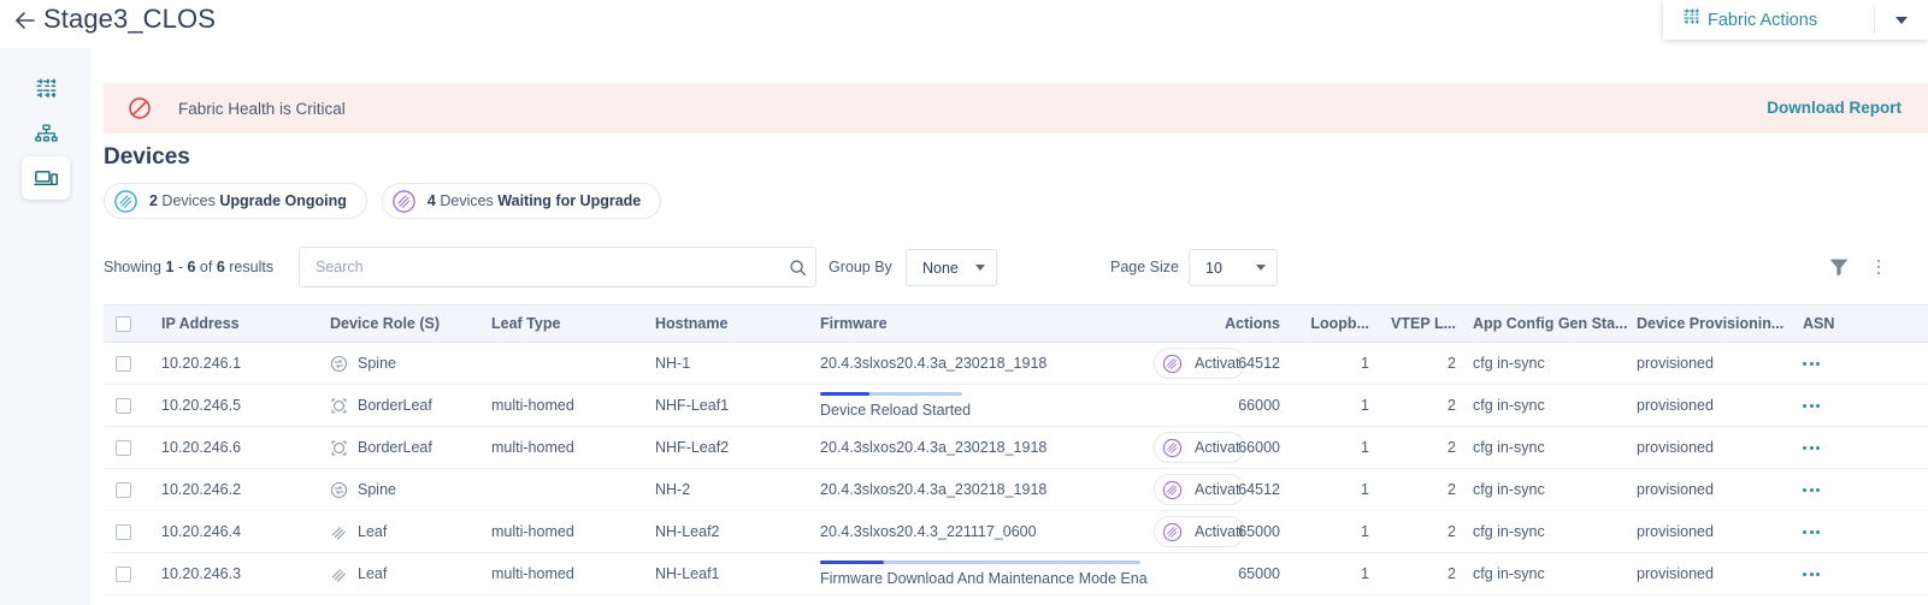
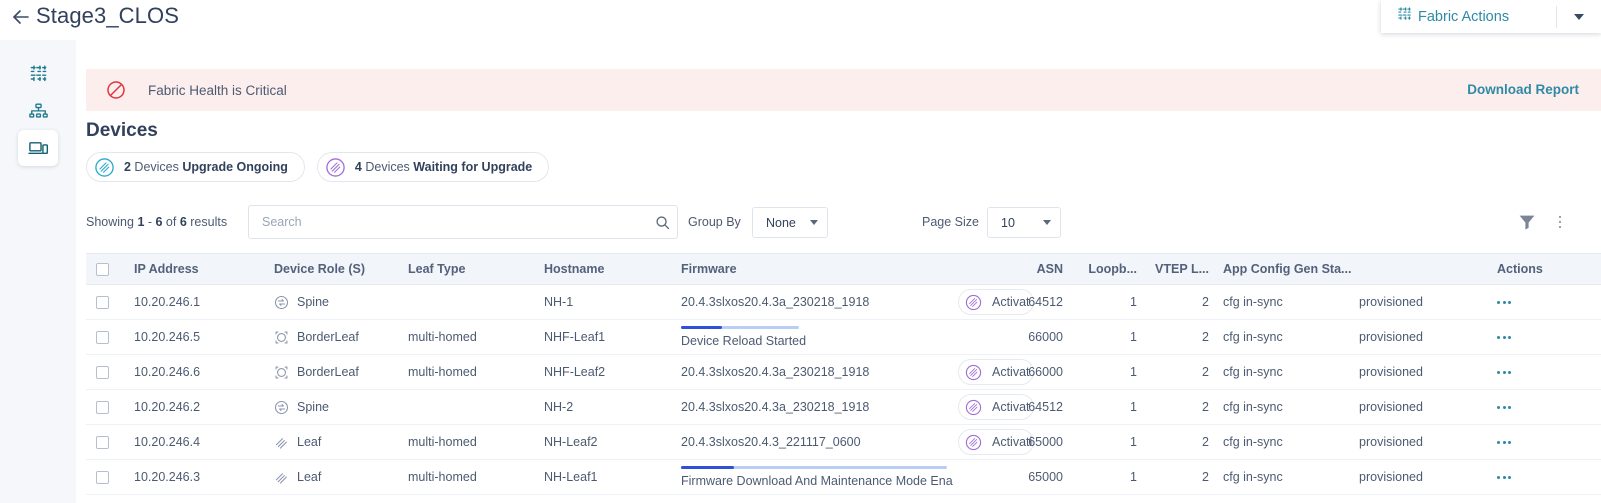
  Stage3_CLOS
  Fabric Actions
  Fabric Health is Critical
  Download Report
  Devices
  2 Devices Upgrade Ongoing
  4 Devices Waiting for Upgrade
  Showing 1 - 6 of 6 results
  Search
  Group By
  None
  Page Size
  10
  IP Address
  Device Role (S)
  Leaf Type
  Hostname
  Firmware
- Actions
+ ASN
  Loopb...
  VTEP L...
  App Config Gen Sta...
- Device Provisionin...
- ASN
+ Actions
  10.20.246.1
  Spine
  NH-1
  20.4.3slxos20.4.3a_230218_1918
  Activat
  64512
  1
  2
  cfg in-sync
  provisioned
  10.20.246.5
  BorderLeaf
  multi-homed
  NHF-Leaf1
  Device Reload Started
  66000
  1
  2
  cfg in-sync
  provisioned
  10.20.246.6
  BorderLeaf
  multi-homed
  NHF-Leaf2
  20.4.3slxos20.4.3a_230218_1918
  Activat
  66000
  1
  2
  cfg in-sync
  provisioned
  10.20.246.2
  Spine
  NH-2
  20.4.3slxos20.4.3a_230218_1918
  Activat
  64512
  1
  2
  cfg in-sync
  provisioned
  10.20.246.4
  Leaf
  multi-homed
  NH-Leaf2
  20.4.3slxos20.4.3_221117_0600
  Activati
  65000
  1
  2
  cfg in-sync
  provisioned
  10.20.246.3
  Leaf
  multi-homed
  NH-Leaf1
  Firmware Download And Maintenance Mode Ena
  65000
  1
  2
  cfg in-sync
  provisioned
